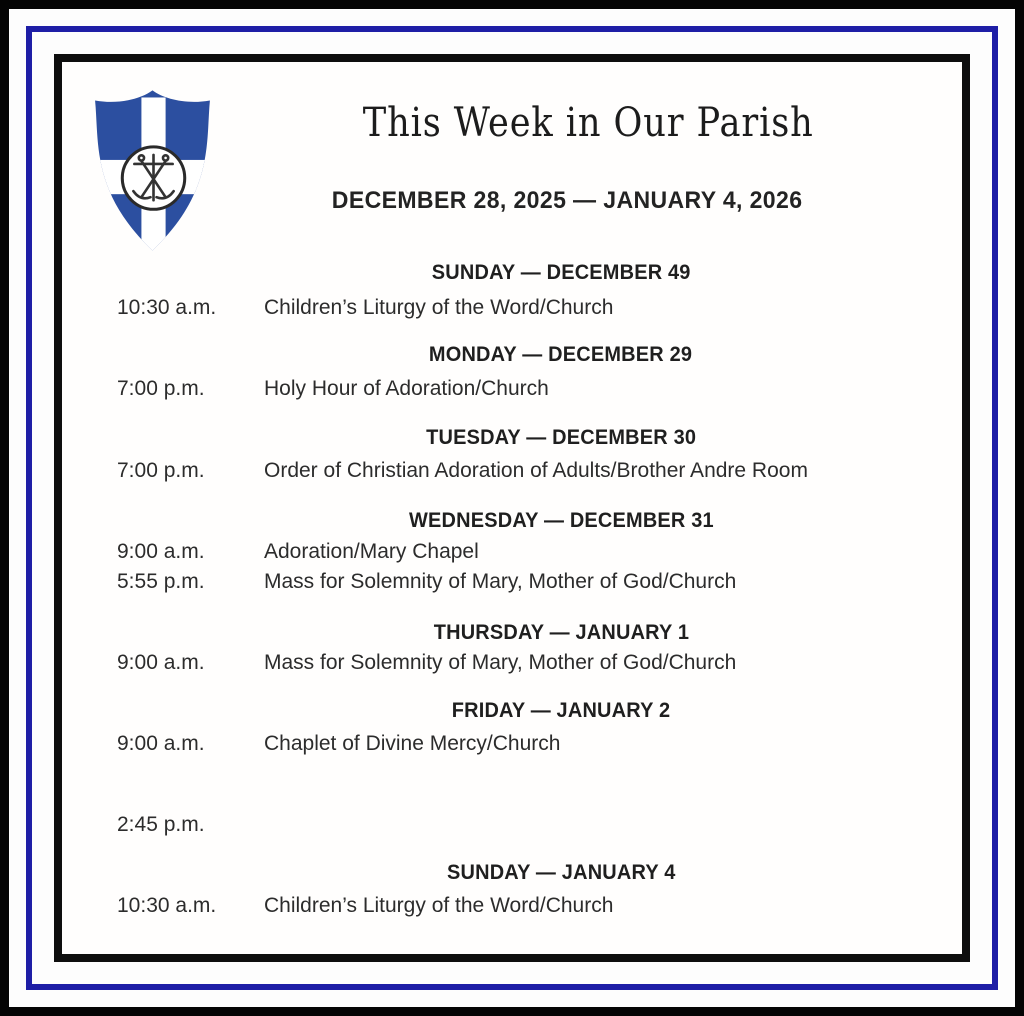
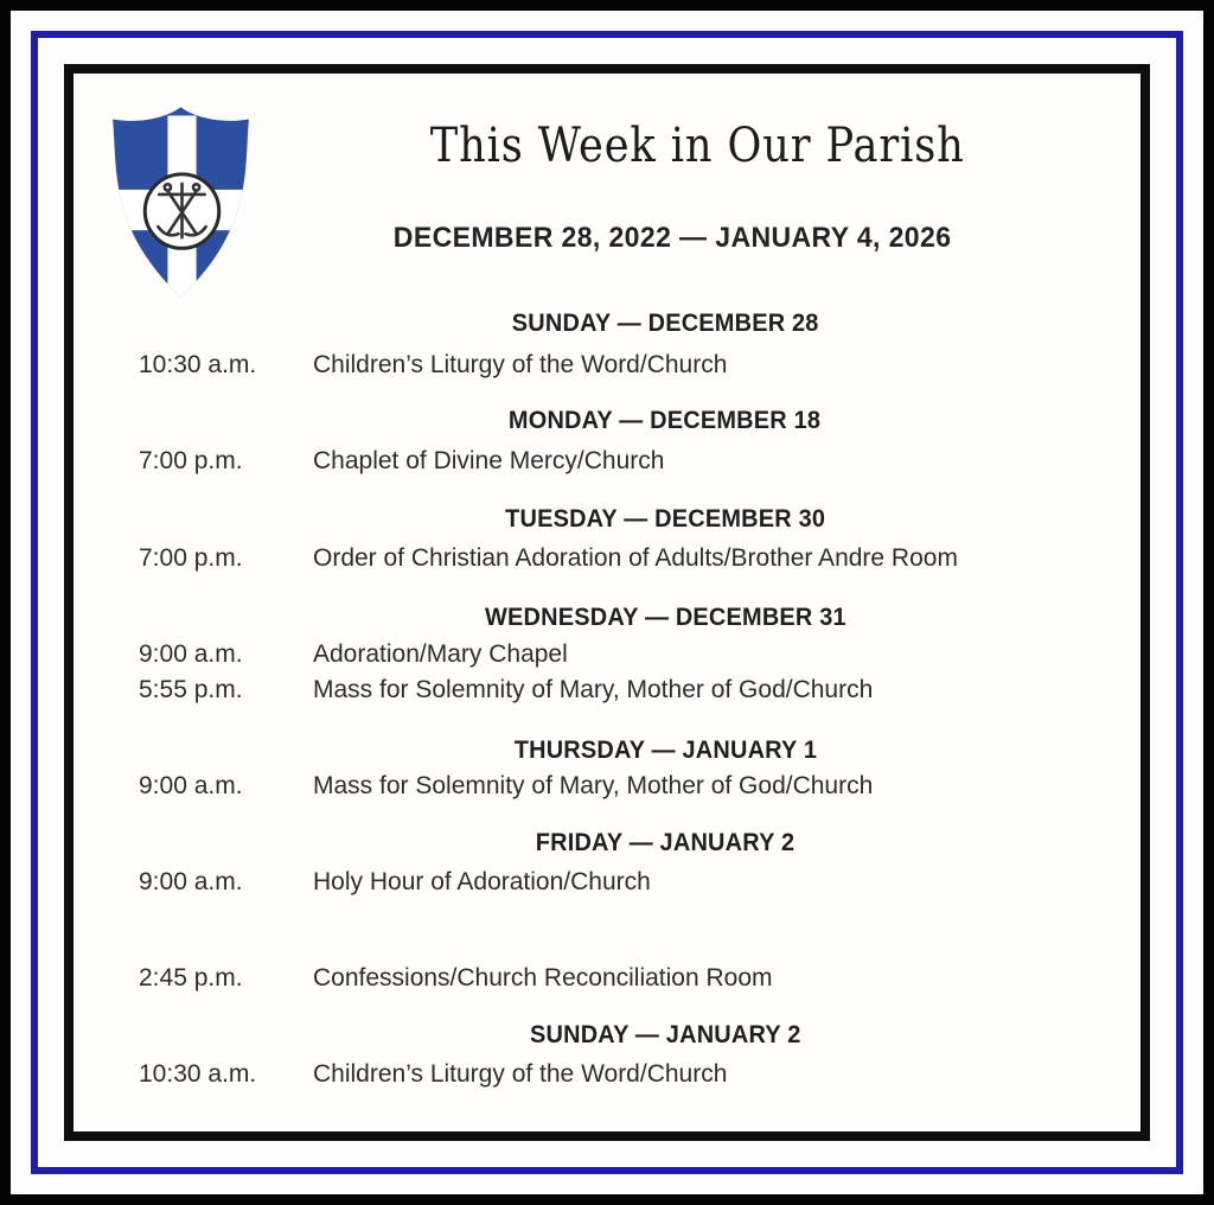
  This Week in Our Parish
- DECEMBER 28, 2025 — JANUARY 4, 2026
+ DECEMBER 28, 2022 — JANUARY 4, 2026
- SUNDAY — DECEMBER 49
+ SUNDAY — DECEMBER 28
  10:30 a.m.
  Children’s Liturgy of the Word/Church
- MONDAY — DECEMBER 29
+ MONDAY — DECEMBER 18
  7:00 p.m.
- Holy Hour of Adoration/Church
+ Chaplet of Divine Mercy/Church
  TUESDAY — DECEMBER 30
  7:00 p.m.
  Order of Christian Adoration of Adults/Brother Andre Room
  WEDNESDAY — DECEMBER 31
  9:00 a.m.
  Adoration/Mary Chapel
  5:55 p.m.
  Mass for Solemnity of Mary, Mother of God/Church
  THURSDAY — JANUARY 1
  9:00 a.m.
  Mass for Solemnity of Mary, Mother of God/Church
  FRIDAY — JANUARY 2
  9:00 a.m.
- Chaplet of Divine Mercy/Church
+ Holy Hour of Adoration/Church
  2:45 p.m.
+ Confessions/Church Reconciliation Room
- SUNDAY — JANUARY 4
+ SUNDAY — JANUARY 2
  10:30 a.m.
  Children’s Liturgy of the Word/Church
